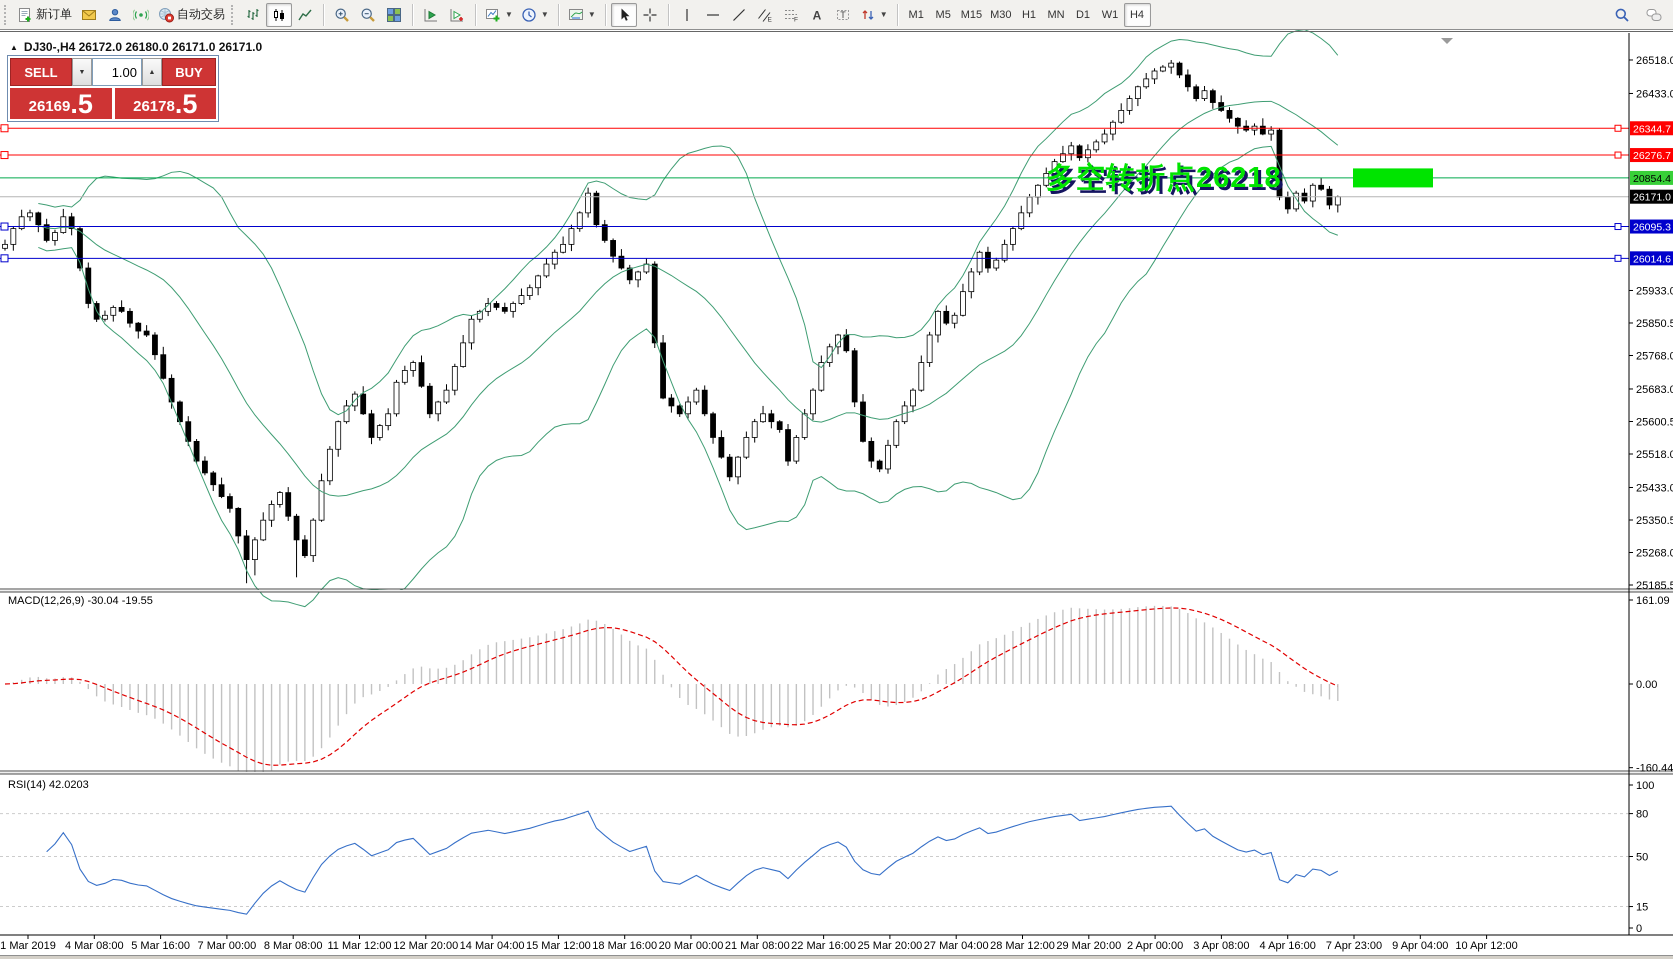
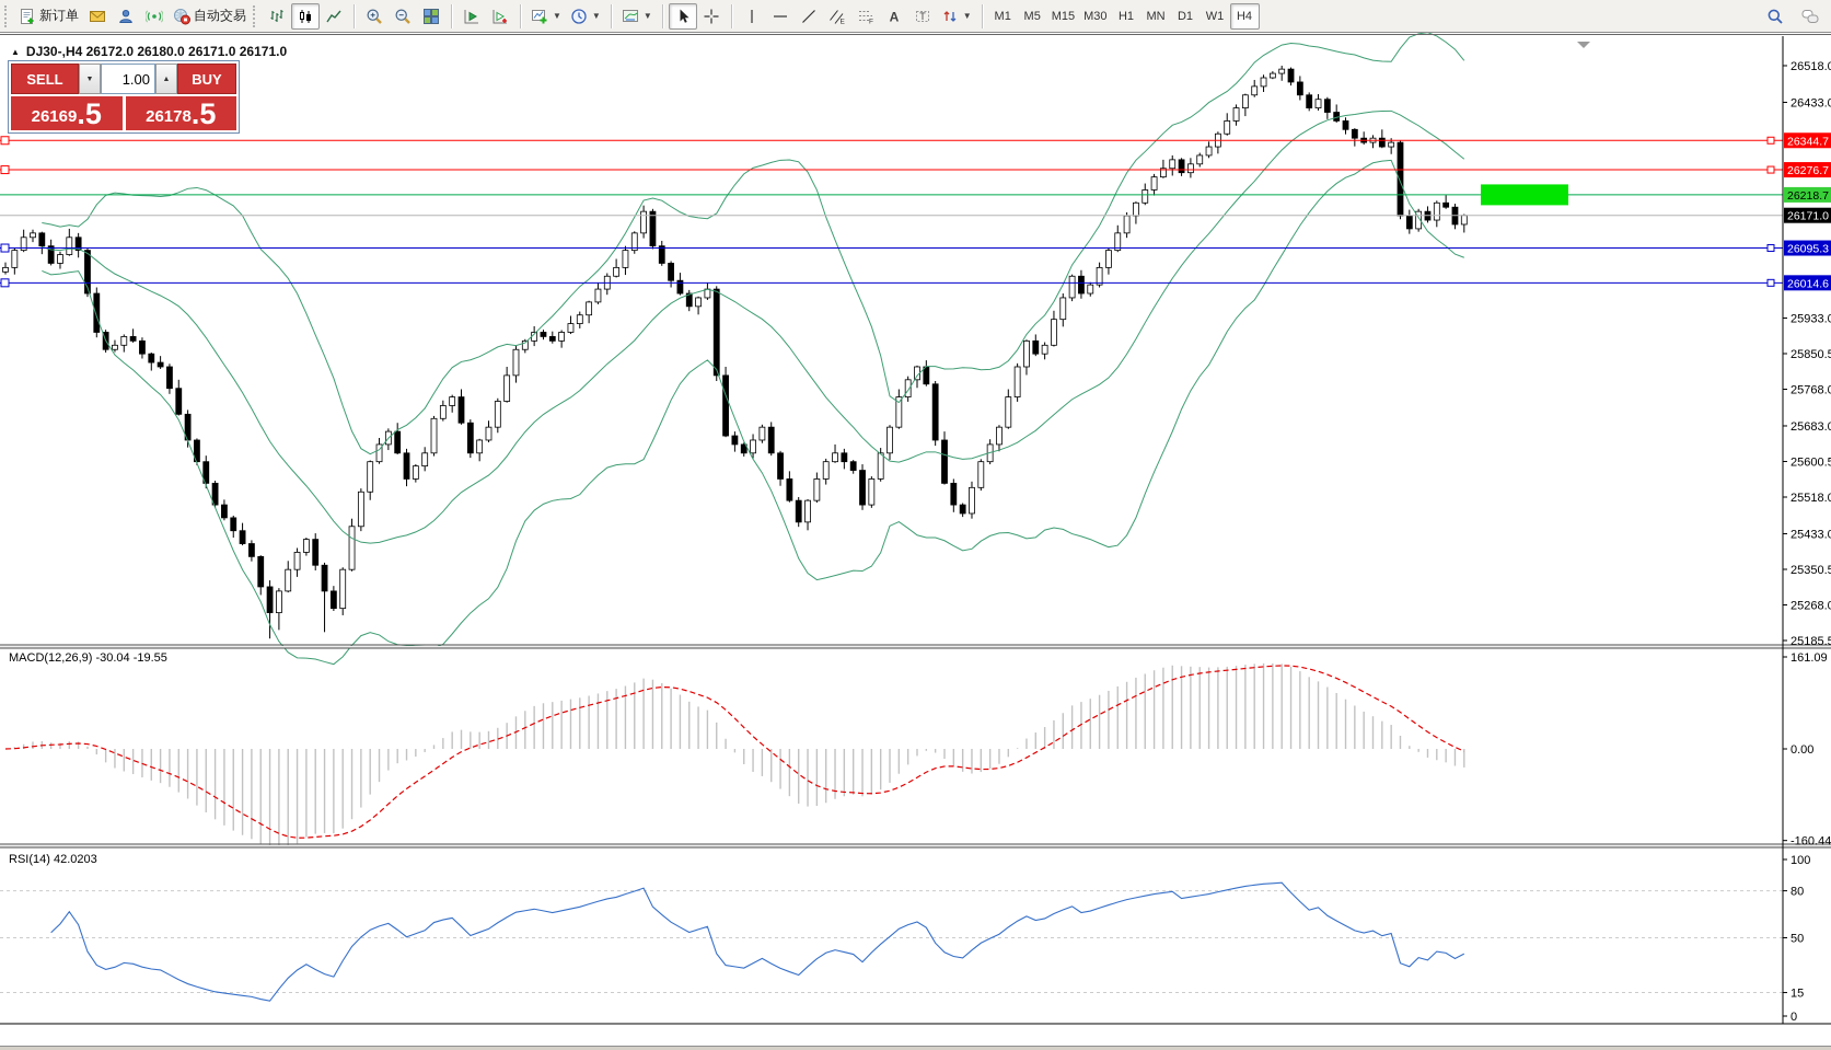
  新订单
  自动交易
  ▼
  ▼
  ▼
  A
  T
  ▼
  M1
  M5
  M15
  M30
  H1
  MN
  D1
  W1
  H4
  26518.
  26433.
  25933.
  25850.
  25768.
  25683.
  25600.
  25518.
  25433.
  25350.
  25268.
  25185.
  26344.7
  26276.7
- 20854.4
+ 26218.7
  26171.0
  26095.3
  26014.6
  161.09
  0.00
  -160.44
  100
  80
  50
  15
  0
  MACD(12,26,9) -30.04 -19.55
  RSI(14) 42.0203
- 1 Mar 2019
- 4 Mar 08:00
- 5 Mar 16:00
- 7 Mar 00:00
- 8 Mar 08:00
- 11 Mar 12:00
- 12 Mar 20:00
- 14 Mar 04:00
- 15 Mar 12:00
- 18 Mar 16:00
- 20 Mar 00:00
- 21 Mar 08:00
- 22 Mar 16:00
- 25 Mar 20:00
- 27 Mar 04:00
- 28 Mar 12:00
- 29 Mar 20:00
- 2 Apr 00:00
- 3 Apr 08:00
- 4 Apr 16:00
- 7 Apr 23:00
- 9 Apr 04:00
- 10 Apr 12:00
  ▲
  DJ30-,H4 26172.0 26180.0 26171.0 26171.0
  SELL
  1.00
  BUY
  26169
  .5
  26178
  .5
- 多空转折点26218
